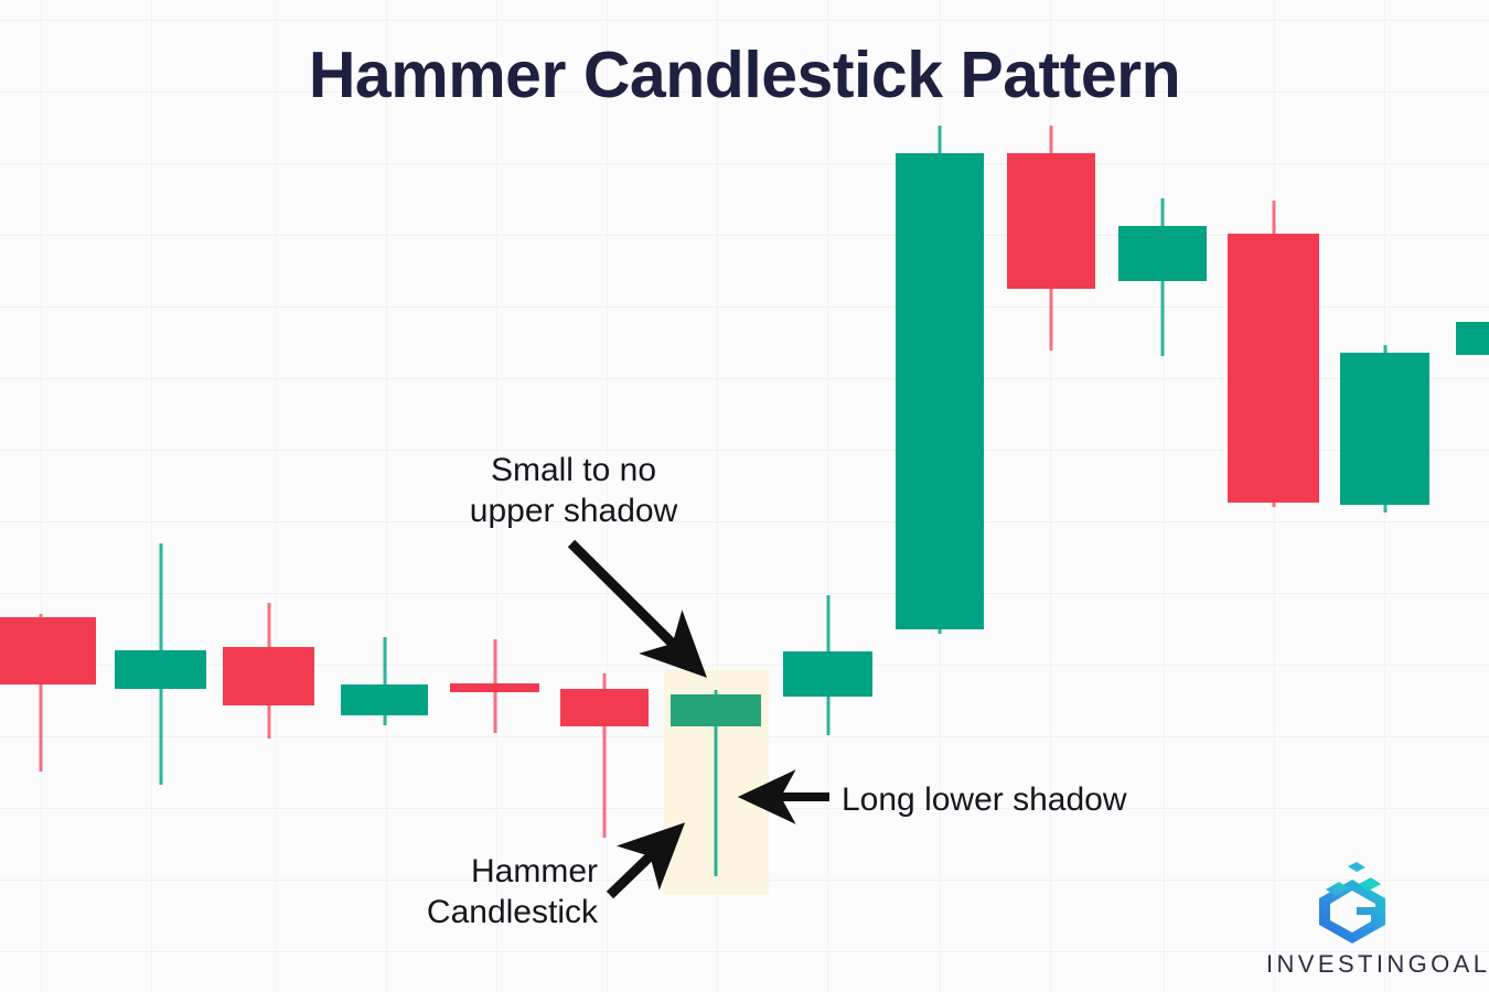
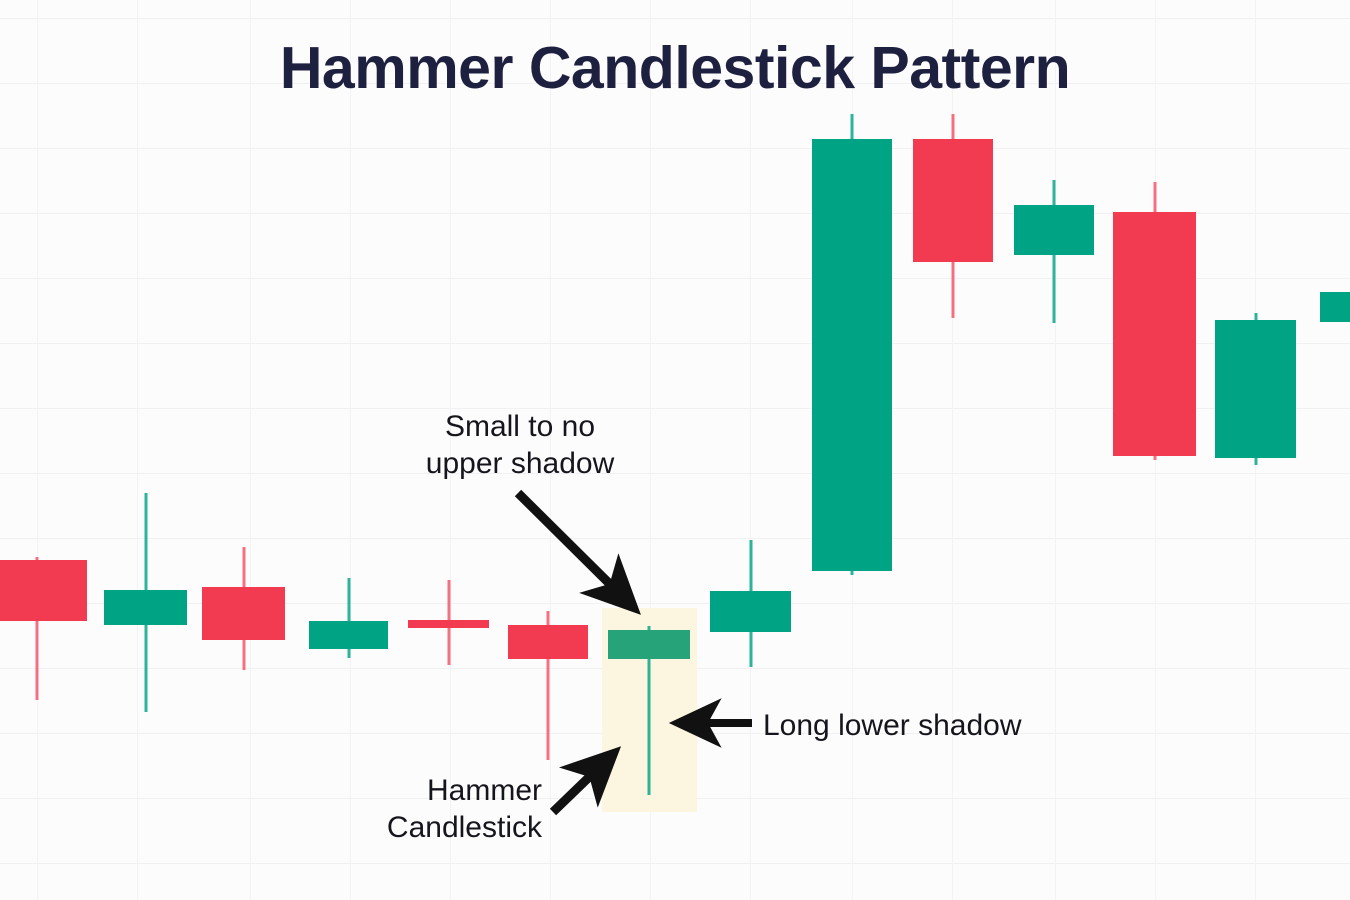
  Hammer Candlestick Pattern
  Small to no
  upper shadow
  Long lower shadow
  Hammer
  Candlestick
- INVESTINGOAL
